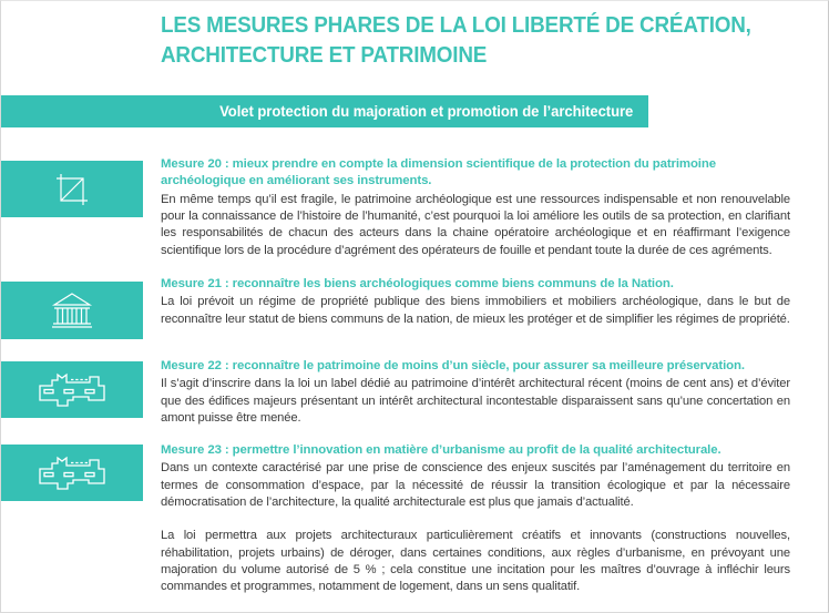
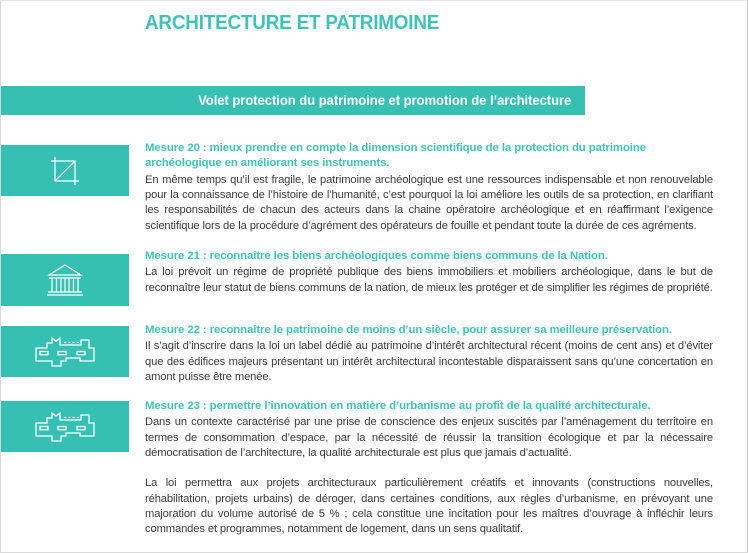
- LES MESURES PHARES DE LA LOI LIBERTÉ DE CRÉATION,
  ARCHITECTURE ET PATRIMOINE
- Volet protection du majoration et promotion de l’architecture
+ Volet protection du patrimoine et promotion de l’architecture
  Mesure 20 : mieux prendre en compte la dimension scientifique de la protection du patrimoine archéologique en améliorant ses instruments.
  En même temps qu’il est fragile, le patrimoine archéologique est une ressources indispensable et non renouvelable pour la connaissance de l’histoire de l’humanité, c’est pourquoi la loi améliore les outils de sa protection, en clarifiant les responsabilités de chacun des acteurs dans la chaine opératoire archéologique et en réaffirmant l’exigence scientifique lors de la procédure d’agrément des opérateurs de fouille et pendant toute la durée de ces agréments.
  Mesure 21 : reconnaître les biens archéologiques comme biens communs de la Nation.
  La loi prévoit un régime de propriété publique des biens immobiliers et mobiliers archéologique, dans le but de reconnaître leur statut de biens communs de la nation, de mieux les protéger et de simplifier les régimes de propriété.
  Mesure 22 : reconnaître le patrimoine de moins d’un siècle, pour assurer sa meilleure préservation.
  Il s’agit d’inscrire dans la loi un label dédié au patrimoine d’intérêt architectural récent (moins de cent ans) et d’éviter que des édifices majeurs présentant un intérêt architectural incontestable disparaissent sans qu’une concertation en amont puisse être menée.
  Mesure 23 : permettre l’innovation en matière d’urbanisme au profit de la qualité architecturale.
  Dans un contexte caractérisé par une prise de conscience des enjeux suscités par l’aménagement du territoire en termes de consommation d’espace, par la nécessité de réussir la transition écologique et par la nécessaire démocratisation de l’architecture, la qualité architecturale est plus que jamais d’actualité.
  La loi permettra aux projets architecturaux particulièrement créatifs et innovants (constructions nouvelles, réhabilitation, projets urbains) de déroger, dans certaines conditions, aux règles d’urbanisme, en prévoyant une majoration du volume autorisé de 5 % ; cela constitue une incitation pour les maîtres d’ouvrage à infléchir leurs commandes et programmes, notamment de logement, dans un sens qualitatif.
